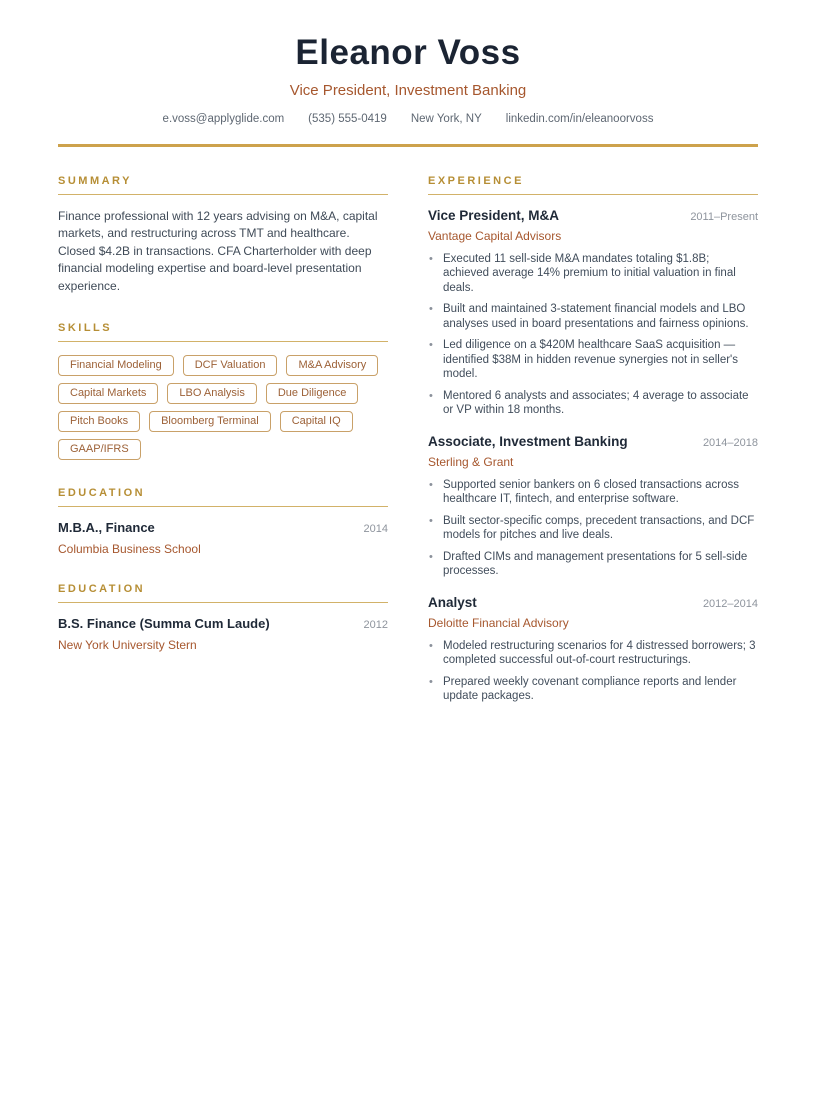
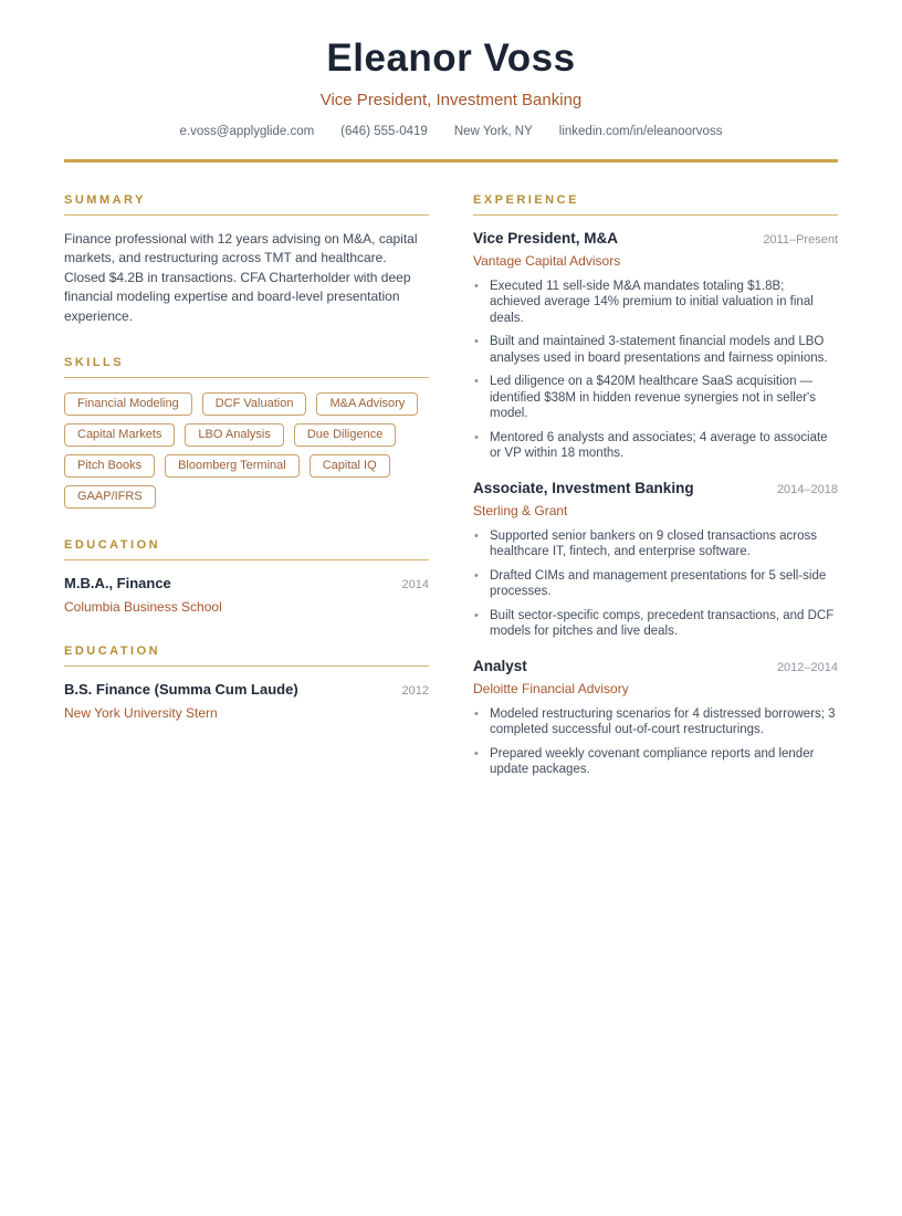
  Eleanor Voss
  Vice President, Investment Banking
  e.voss@applyglide.com
- (535) 555-0419
+ (646) 555-0419
  New York, NY
  linkedin.com/in/eleanoorvoss
  SUMMARY
  Finance professional with 12 years advising on M&A, capital markets, and restructuring across TMT and healthcare. Closed $4.2B in transactions. CFA Charterholder with deep financial modeling expertise and board-level presentation experience.
  SKILLS
  Financial Modeling
  DCF Valuation
  M&A Advisory
  Capital Markets
  LBO Analysis
  Due Diligence
  Pitch Books
  Bloomberg Terminal
  Capital IQ
  GAAP/IFRS
  EDUCATION
  M.B.A., Finance
  2014
  Columbia Business School
  EDUCATION
  B.S. Finance (Summa Cum Laude)
  2012
  New York University Stern
  EXPERIENCE
  Vice President, M&A
  2011–Present
  Vantage Capital Advisors
  •
  Executed 11 sell-side M&A mandates totaling $1.8B; achieved average 14% premium to initial valuation in final deals.
  •
  Built and maintained 3-statement financial models and LBO analyses used in board presentations and fairness opinions.
  •
  Led diligence on a $420M healthcare SaaS acquisition — identified $38M in hidden revenue synergies not in seller's model.
  •
  Mentored 6 analysts and associates; 4 average to associate or VP within 18 months.
  Associate, Investment Banking
  2014–2018
  Sterling & Grant
  •
- Supported senior bankers on 6 closed transactions across healthcare IT, fintech, and enterprise software.
+ Supported senior bankers on 9 closed transactions across healthcare IT, fintech, and enterprise software.
  •
- Built sector-specific comps, precedent transactions, and DCF models for pitches and live deals.
+ Drafted CIMs and management presentations for 5 sell-side processes.
  •
- Drafted CIMs and management presentations for 5 sell-side processes.
+ Built sector-specific comps, precedent transactions, and DCF models for pitches and live deals.
  Analyst
  2012–2014
  Deloitte Financial Advisory
  •
  Modeled restructuring scenarios for 4 distressed borrowers; 3 completed successful out-of-court restructurings.
  •
  Prepared weekly covenant compliance reports and lender update packages.
